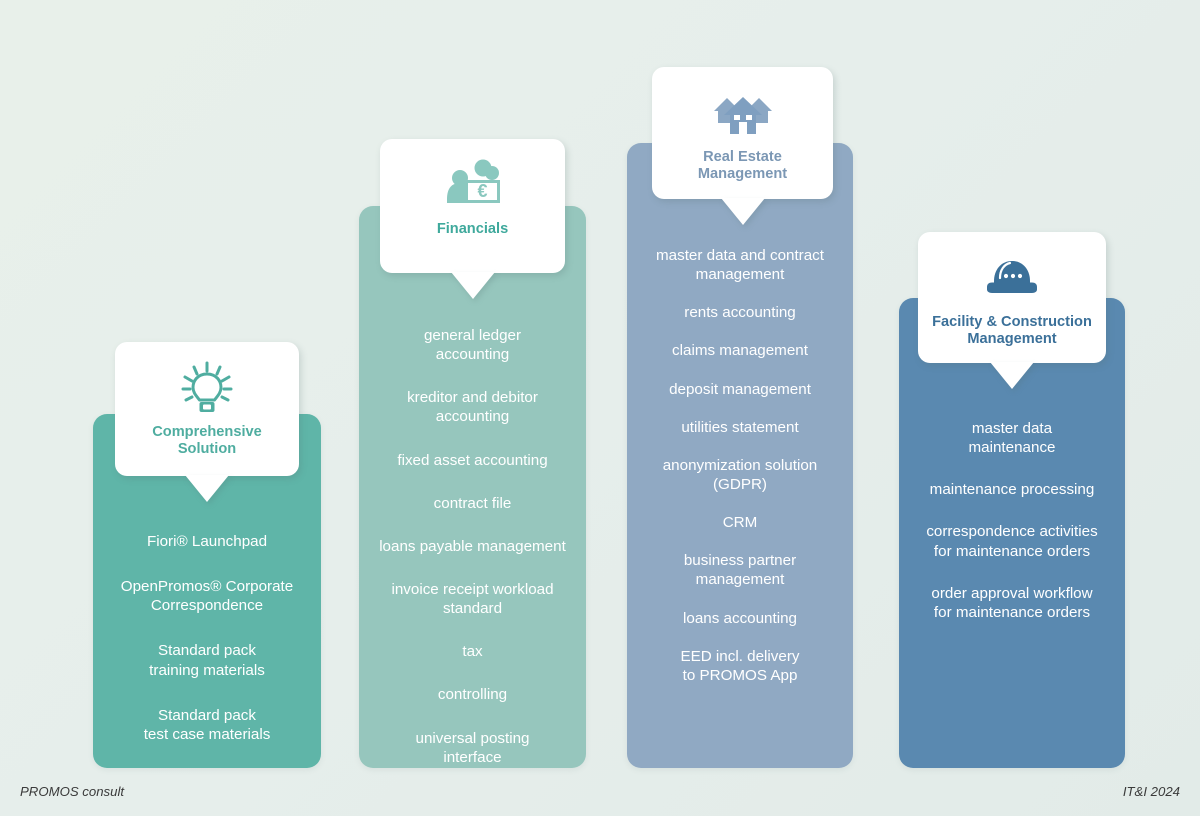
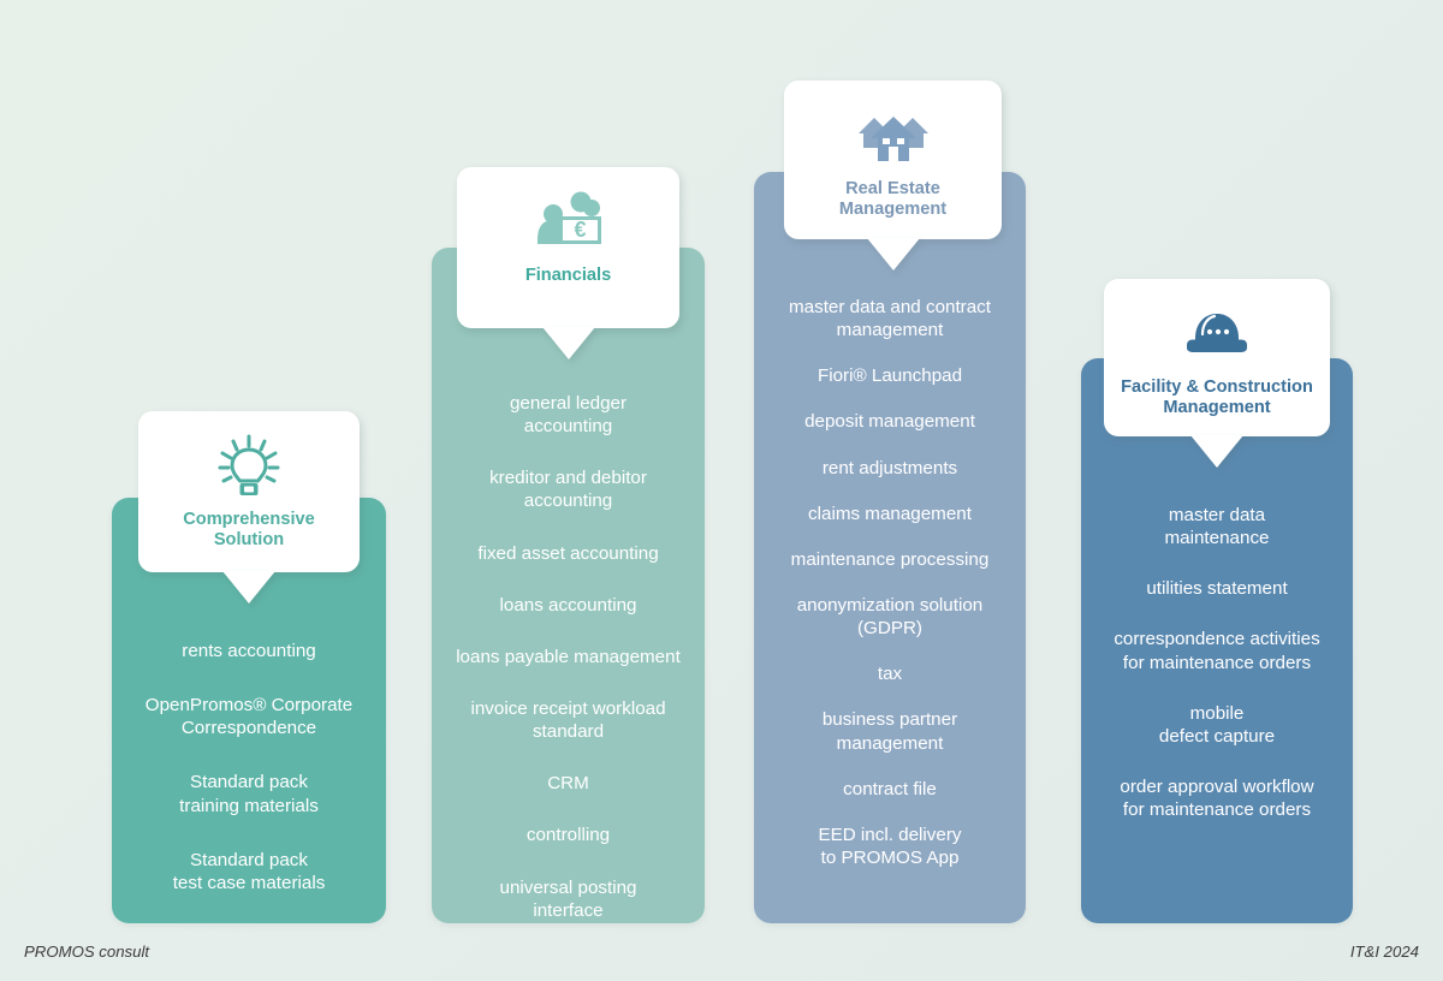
- Fiori® Launchpad
+ rents accounting
  OpenPromos® Corporate
  Correspondence
  Standard pack
  training materials
  Standard pack
  test case materials
  Comprehensive
  Solution
  general ledger
  accounting
  kreditor and debitor
  accounting
  fixed asset accounting
- contract file
+ loans accounting
  loans payable management
  invoice receipt workload
  standard
- tax
+ CRM
  controlling
  universal posting
  interface
  €
  Financials
  master data and contract
  management
- rents accounting
+ Fiori® Launchpad
- claims management
+ deposit management
+ rent adjustments
- deposit management
+ claims management
- utilities statement
+ maintenance processing
  anonymization solution
  (GDPR)
- CRM
+ tax
  business partner
  management
- loans accounting
+ contract file
  EED incl. delivery
  to PROMOS App
  Real Estate
  Management
  master data
  maintenance
- maintenance processing
+ utilities statement
  correspondence activities
  for maintenance orders
+ mobile
+ defect capture
  order approval workflow
  for maintenance orders
  Facility & Construction
  Management
  PROMOS consult
  IT&I 2024
